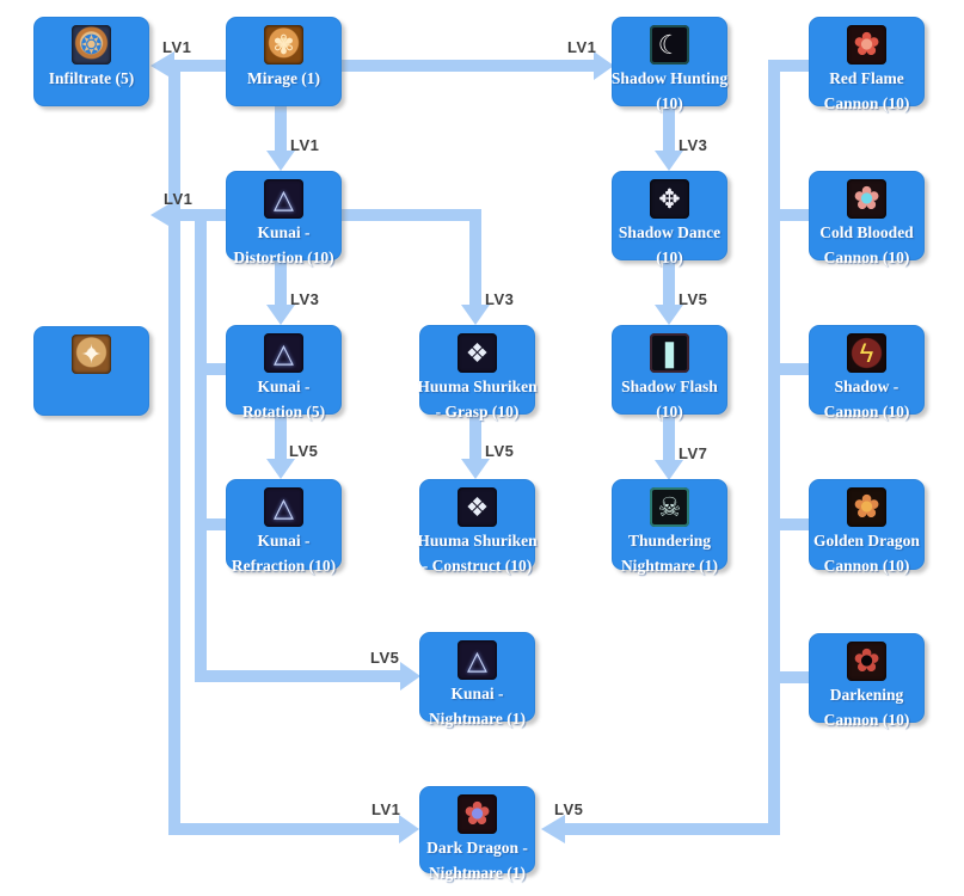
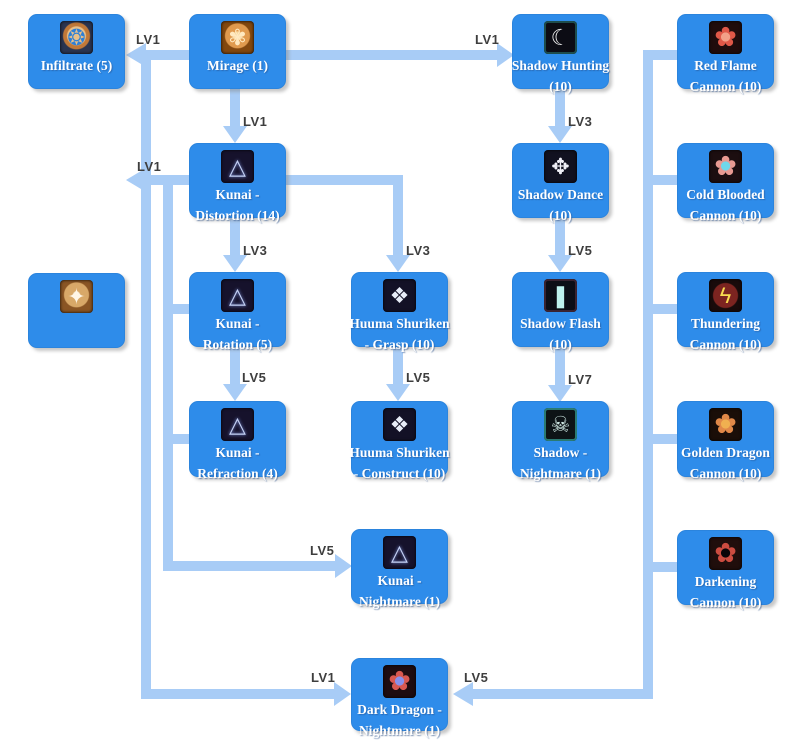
  LV1
  LV1
  LV1
  LV1
  LV3
  LV3
  LV5
  LV5
  LV3
  LV5
  LV7
  LV5
  LV1
  LV5
  ❂
  Infiltrate (5)
  ✾
  Mirage (1)
  ☾
  Shadow Hunting
  (10)
  ✿
  Red Flame
  Cannon (10)
  △
  Kunai -
- Distortion (10)
+ Distortion (14)
  ✥
  Shadow Dance
  (10)
  ✿
  Cold Blooded
  Cannon (10)
  ✦
  △
  Kunai -
  Rotation (5)
  ❖
  Huuma Shuriken
  - Grasp (10)
  ❚
  Shadow Flash
  (10)
  ϟ
- Shadow -
+ Thundering
  Cannon (10)
  △
  Kunai -
- Refraction (10)
+ Refraction (4)
  ❖
  Huuma Shuriken
  - Construct (10)
  ☠
- Thundering
+ Shadow -
  Nightmare (1)
  ✿
  Golden Dragon
  Cannon (10)
  △
  Kunai -
  Nightmare (1)
  ✿
  Darkening
  Cannon (10)
  ✿
  Dark Dragon -
  Nightmare (1)
